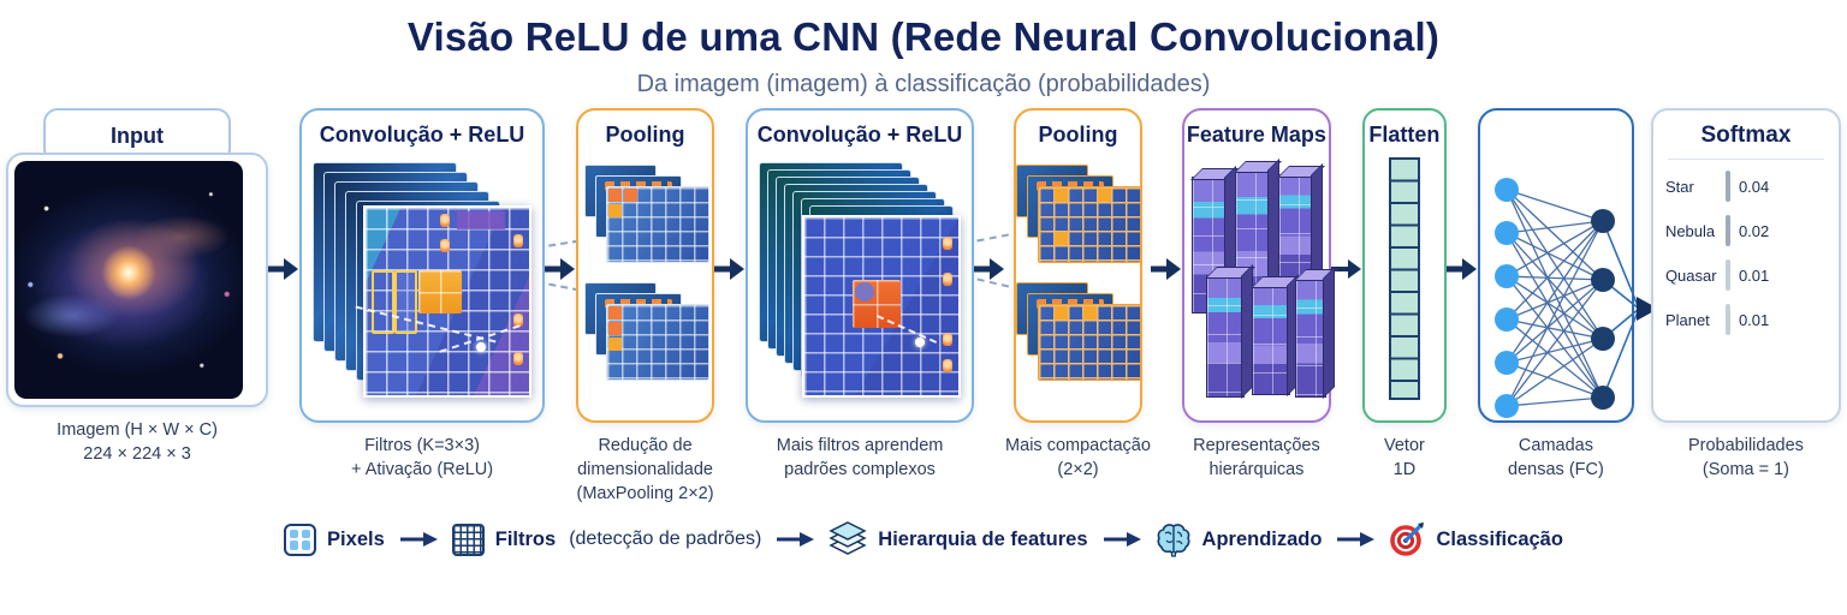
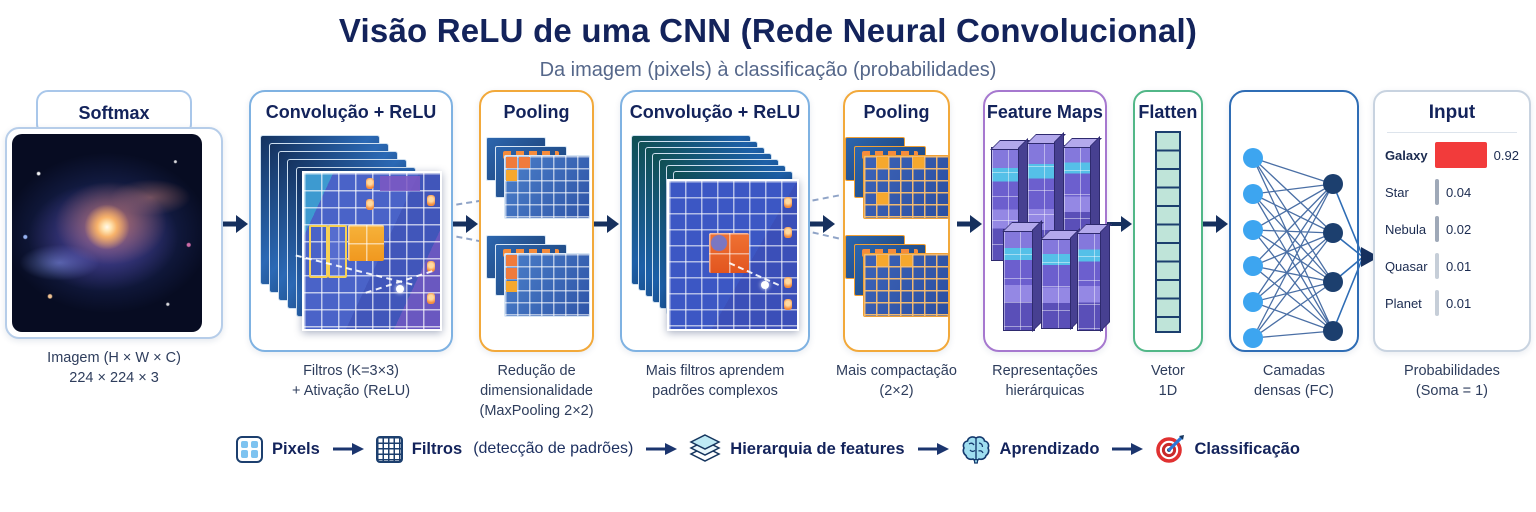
  Visão ReLU de uma CNN (Rede Neural Convolucional)
- Da imagem (imagem) à classificação (probabilidades)
+ Da imagem (pixels) à classificação (probabilidades)
- Input
+ Softmax
  Imagem (H × W × C)
  224 × 224 × 3
  Convolução + ReLU
  Filtros (K=3×3)
  + Ativação (ReLU)
  Pooling
  Redução de
  dimensionalidade
  (MaxPooling 2×2)
  Convolução + ReLU
  Mais filtros aprendem
  padrões complexos
  Pooling
  Mais compactação
  (2×2)
  Feature Maps
  Representações
  hierárquicas
  Flatten
  Vetor
  1D
  Camadas
  densas (FC)
- Softmax
+ Input
+ Galaxy
+ 0.92
  Star
  0.04
  Nebula
  0.02
  Quasar
  0.01
  Planet
  0.01
  Probabilidades
  (Soma = 1)
  Pixels
  Filtros
  (detecção de padrões)
  Hierarquia de features
  Aprendizado
  Classificação
